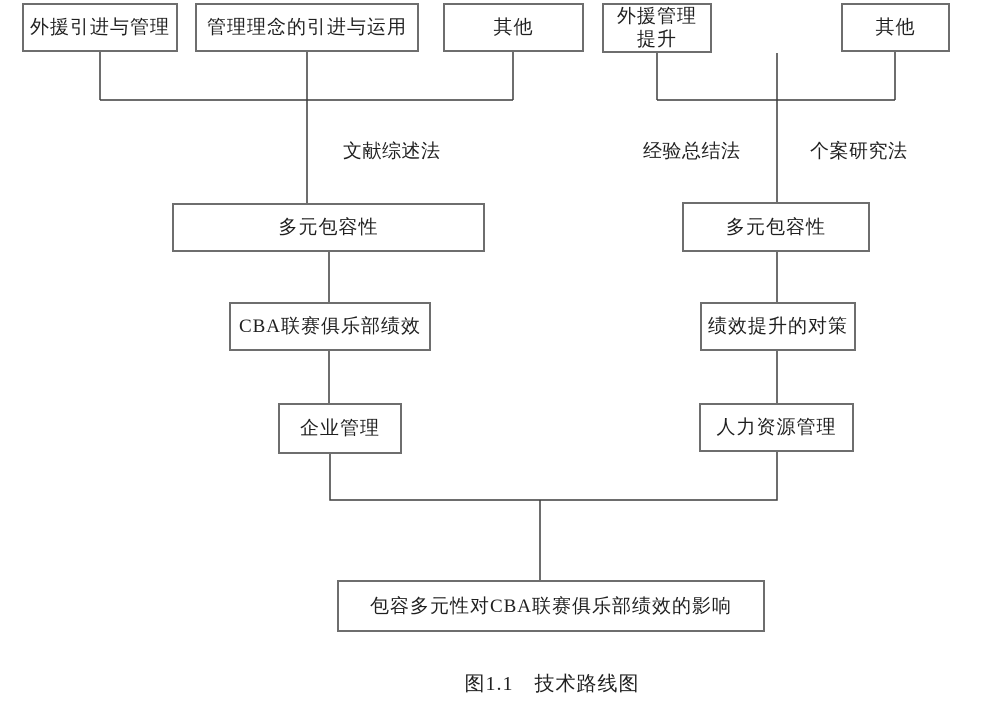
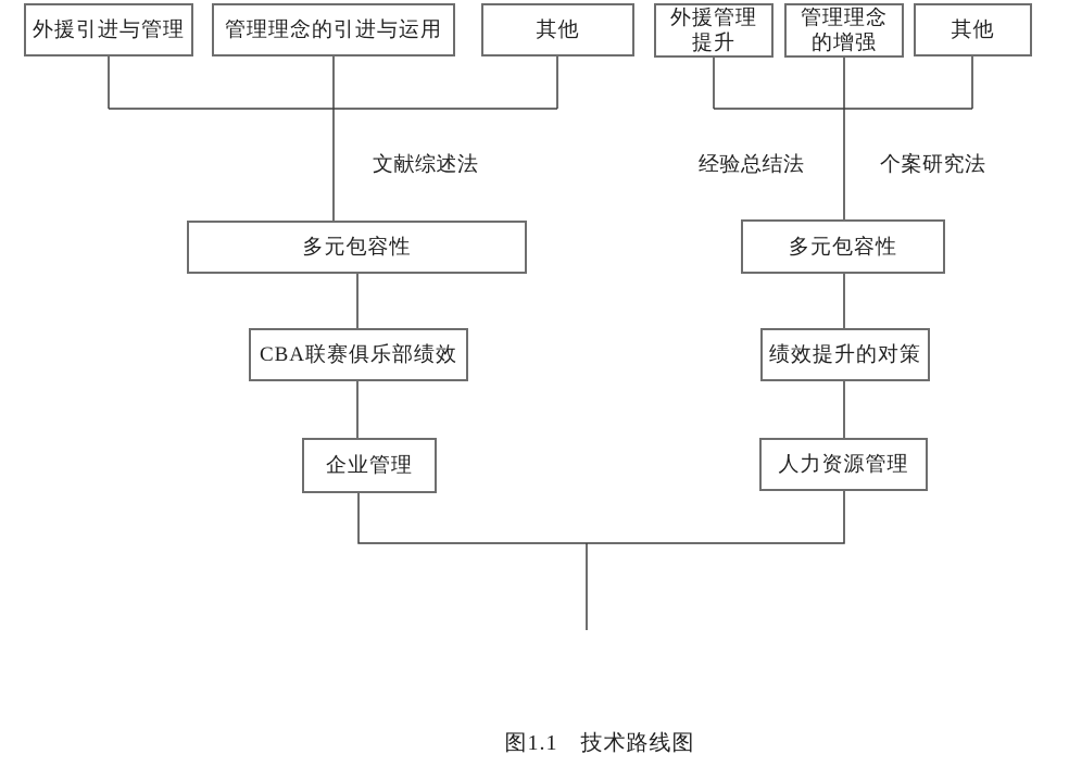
  外援引进与管理
  管理理念的引进与运用
  其他
  外援管理
  提升
+ 管理理念
+ 的增强
  其他
  文献综述法
  经验总结法
  个案研究法
  多元包容性
  CBA联赛俱乐部绩效
  企业管理
  多元包容性
  绩效提升的对策
  人力资源管理
- 包容多元性对CBA联赛俱乐部绩效的影响
  图1.1 技术路线图
